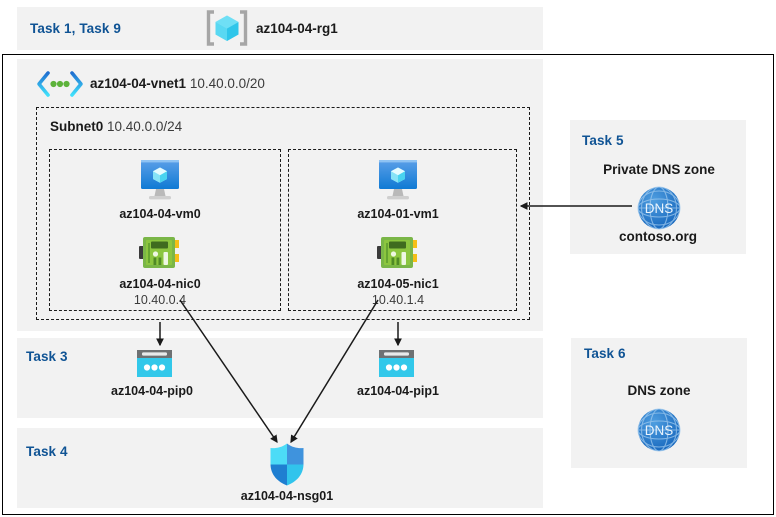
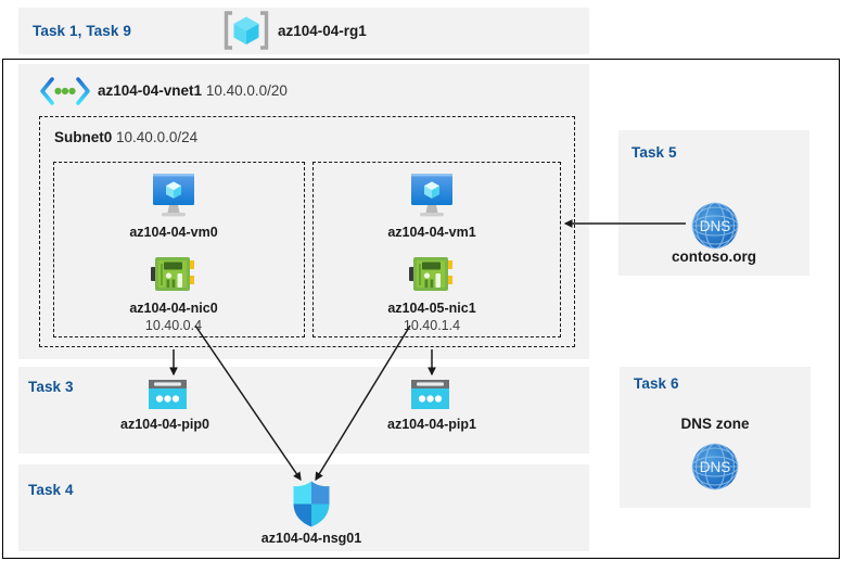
  Task 1, Task 9
  az104-04-rg1
  az104-04-vnet1 10.40.0.0/20
  Subnet0 10.40.0.0/24
  az104-04-vm0
  az104-04-nic0
  10.40.0.4
- az104-01-vm1
+ az104-04-vm1
  az104-05-nic1
  10.40.1.4
  Task 3
  az104-04-pip0
  az104-04-pip1
  Task 4
  az104-04-nsg01
  Task 5
- Private DNS zone
  DNS
  contoso.org
  Task 6
  DNS zone
  DNS
